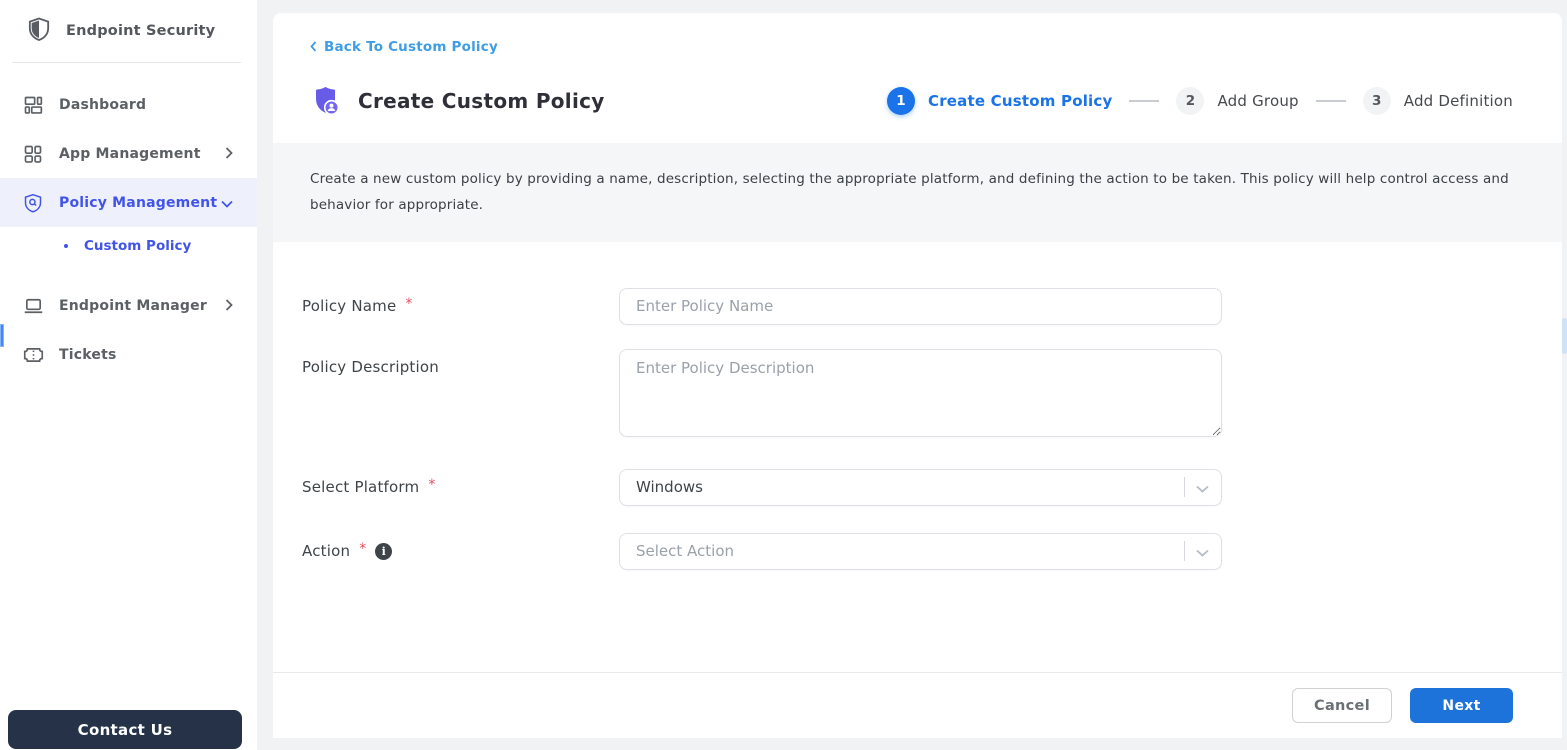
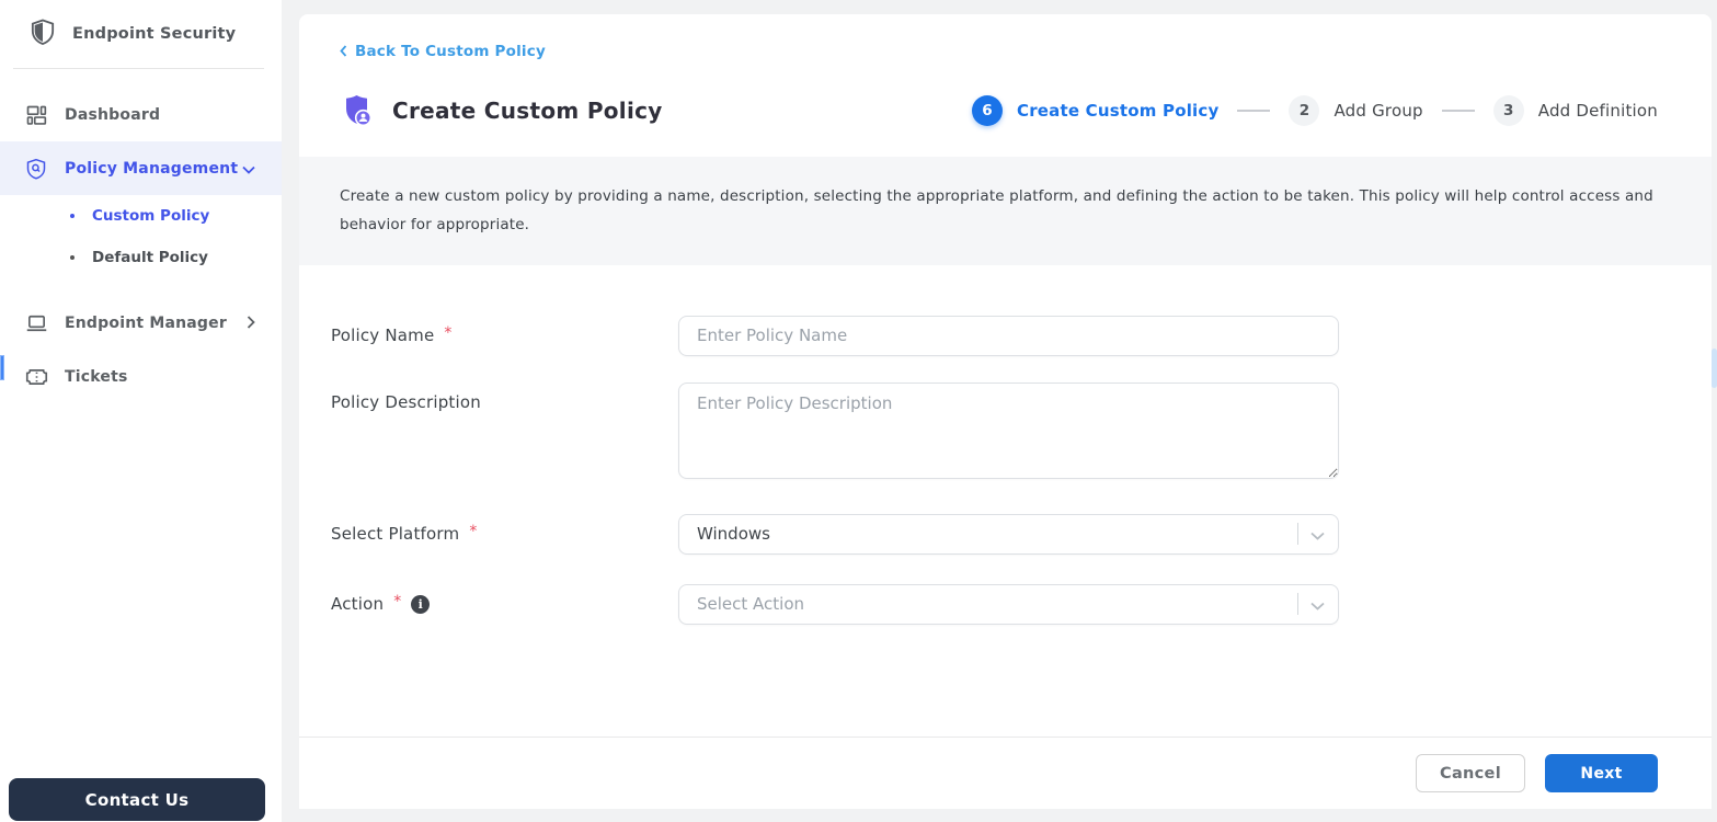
  Endpoint Security
  Dashboard
- App Management
  Policy Management
  Custom Policy
+ Default Policy
  Endpoint Manager
  Tickets
  Contact Us
  Back To Custom Policy
  Create Custom Policy
- 1
+ 6
  Create Custom Policy
  2
  Add Group
  3
  Add Definition
  Create a new custom policy by providing a name, description, selecting the appropriate platform, and defining the action to be taken. This policy will help control access and behavior for appropriate.
  Policy Name
  *
  Enter Policy Name
  Policy Description
  Enter Policy Description
  Select Platform
  *
  Windows
  Action
  *
  i
  Select Action
  Cancel
  Next
